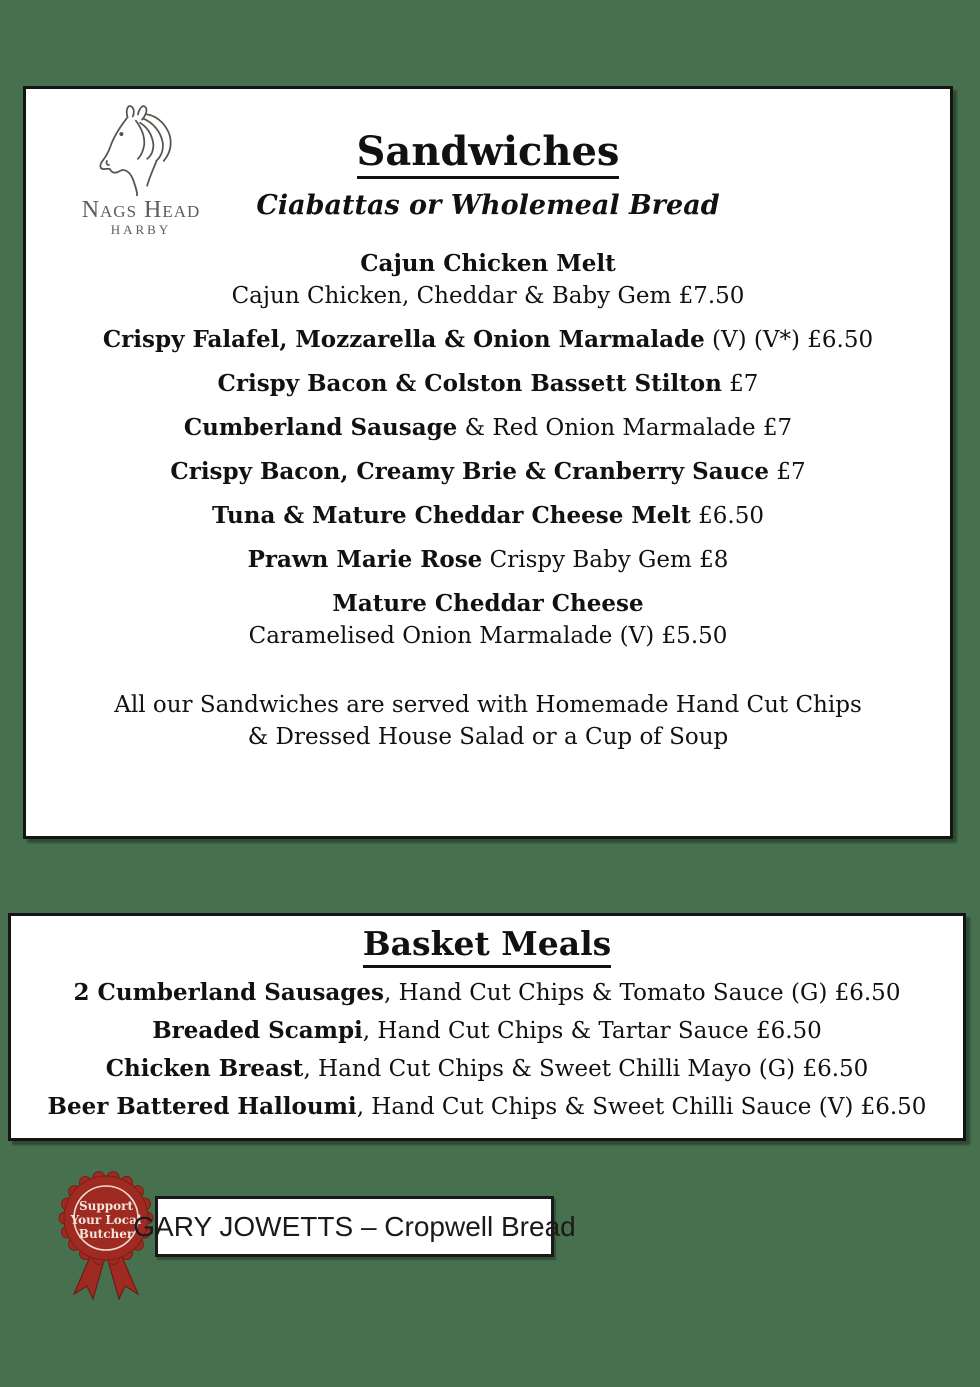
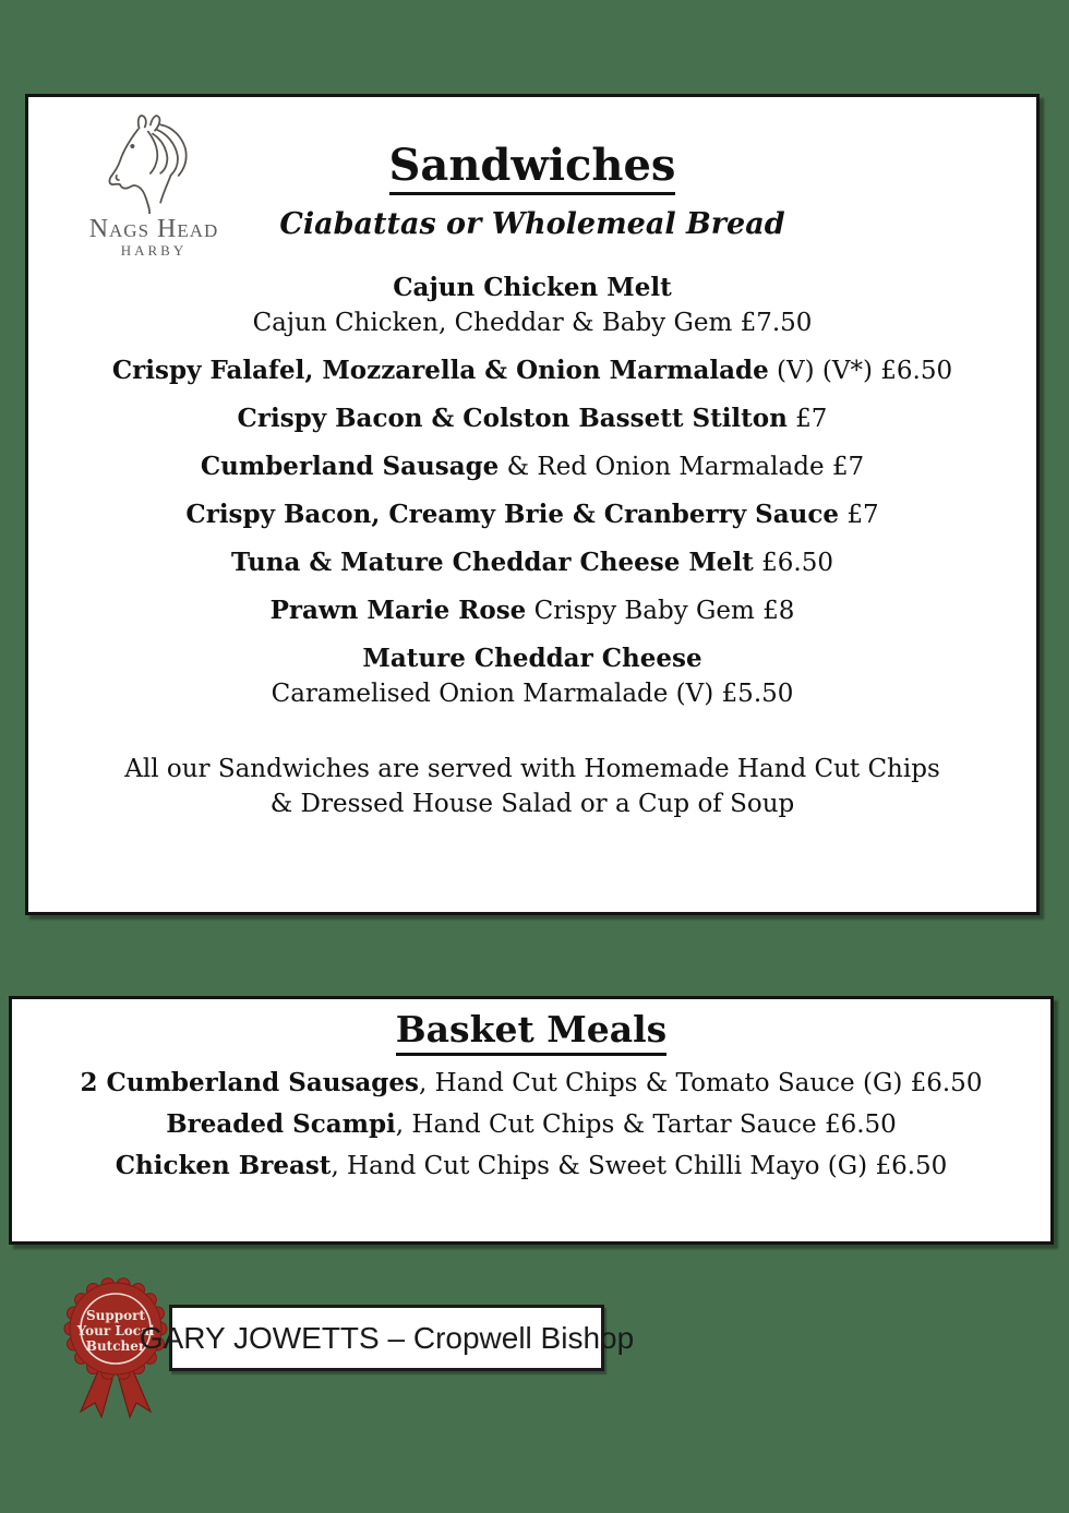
  Nags Head
  HARBY
  Sandwiches
  Ciabattas or Wholemeal Bread
  Cajun Chicken Melt
  Cajun Chicken, Cheddar & Baby Gem £7.50
  Crispy Falafel, Mozzarella & Onion Marmalade (V) (V*) £6.50
  Crispy Bacon & Colston Bassett Stilton £7
  Cumberland Sausage & Red Onion Marmalade £7
  Crispy Bacon, Creamy Brie & Cranberry Sauce £7
  Tuna & Mature Cheddar Cheese Melt £6.50
  Prawn Marie Rose Crispy Baby Gem £8
  Mature Cheddar Cheese
  Caramelised Onion Marmalade (V) £5.50
  All our Sandwiches are served with Homemade Hand Cut Chips
  & Dressed House Salad or a Cup of Soup
  Basket Meals
  2 Cumberland Sausages, Hand Cut Chips & Tomato Sauce (G) £6.50
  Breaded Scampi, Hand Cut Chips & Tartar Sauce £6.50
  Chicken Breast, Hand Cut Chips & Sweet Chilli Mayo (G) £6.50
- Beer Battered Halloumi, Hand Cut Chips & Sweet Chilli Sauce (V) £6.50
  Support
  Your Local
  Butcher
- GARY JOWETTS – Cropwell Bread
+ GARY JOWETTS – Cropwell Bishop
